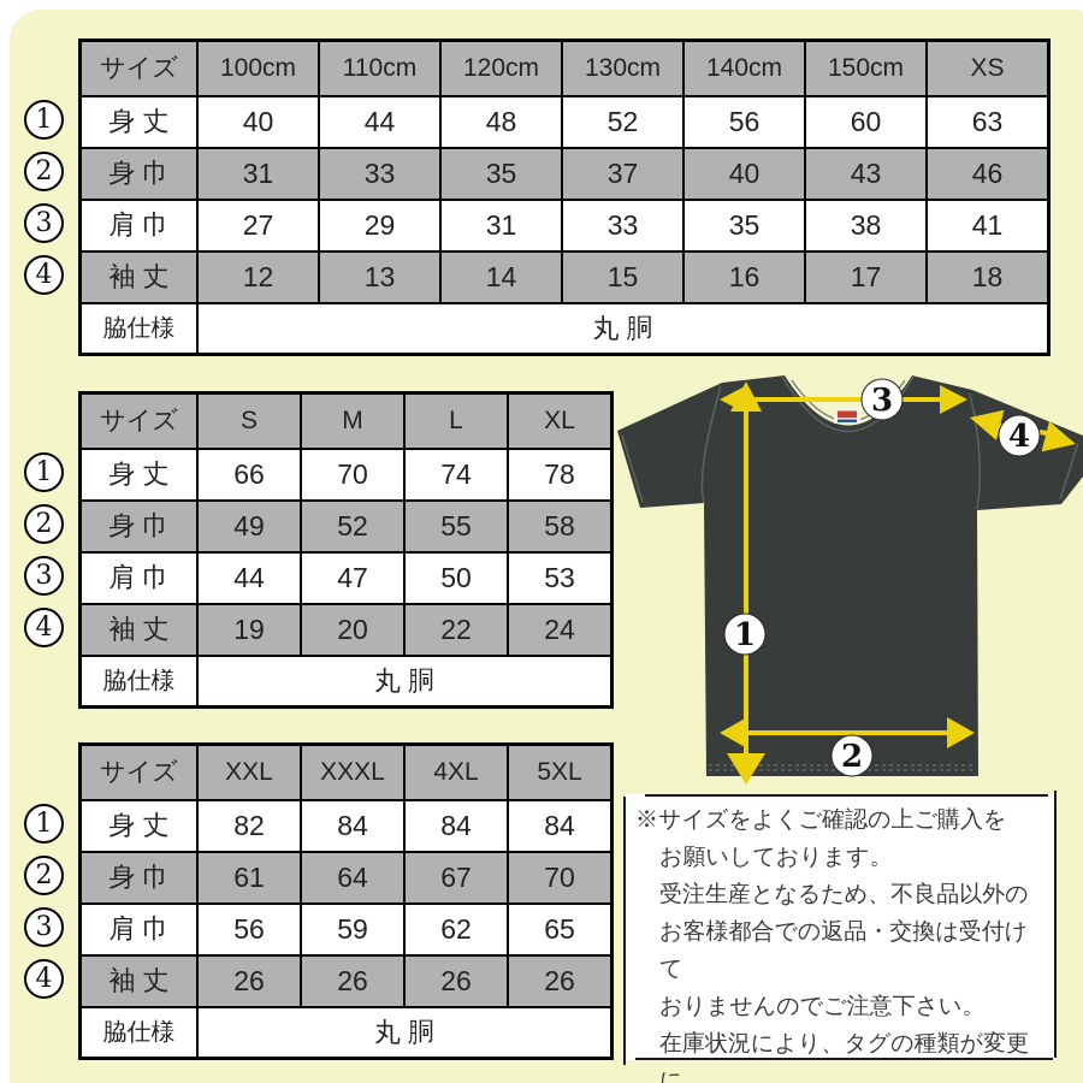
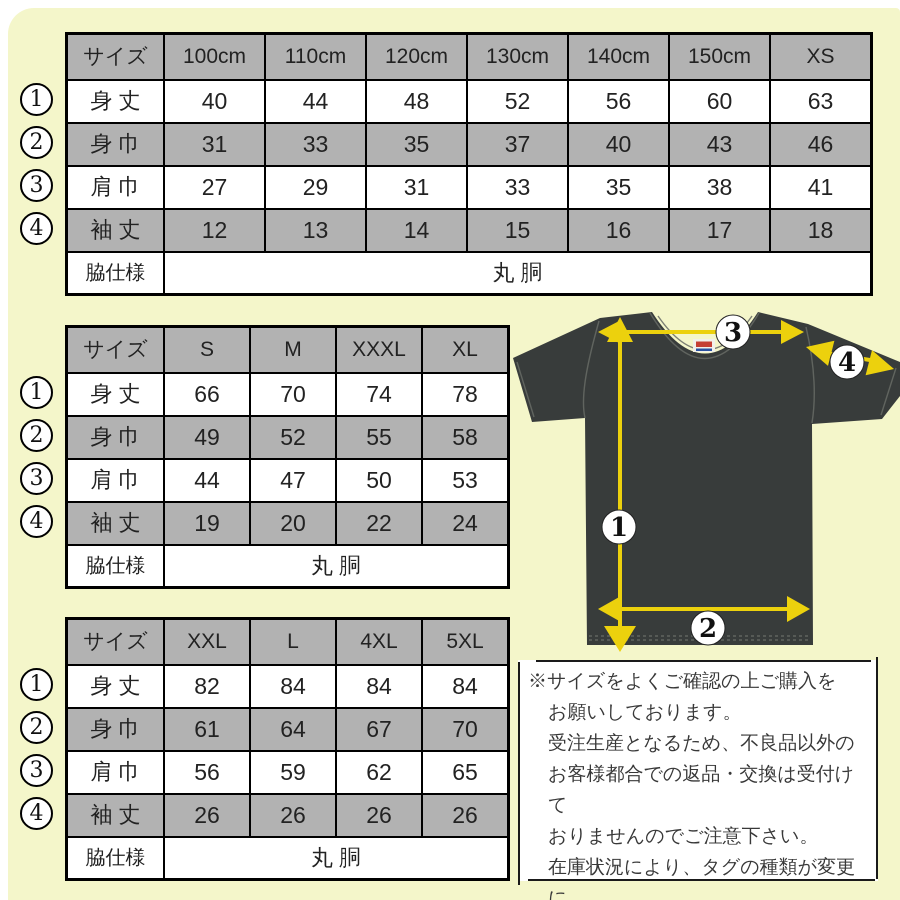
  1
  2
  3
  4
  サイズ	100cm	110cm	120cm	130cm	140cm	150cm	XS
  身 丈	40	44	48	52	56	60	63
  身 巾	31	33	35	37	40	43	46
  肩 巾	27	29	31	33	35	38	41
  袖 丈	12	13	14	15	16	17	18
  脇仕様	丸 胴
  1
  2
  3
  4
- サイズ	S	M	L	XL
+ サイズ	S	M	XXXL	XL
  身 丈	66	70	74	78
  身 巾	49	52	55	58
  肩 巾	44	47	50	53
  袖 丈	19	20	22	24
  脇仕様	丸 胴
  1
  2
  3
  4
- サイズ	XXL	XXXL	4XL	5XL
+ サイズ	XXL	L	4XL	5XL
  身 丈	82	84	84	84
  身 巾	61	64	67	70
  肩 巾	56	59	62	65
  袖 丈	26	26	26	26
  脇仕様	丸 胴
  3
  4
  1
  2
  ※サイズをよくご確認の上ご購入を
  お願いしております。
  受注生産となるため、不良品以外の
  お客様都合での返品・交換は受付けて
  おりませんのでご注意下さい。
  在庫状況により、タグの種類が変更に
